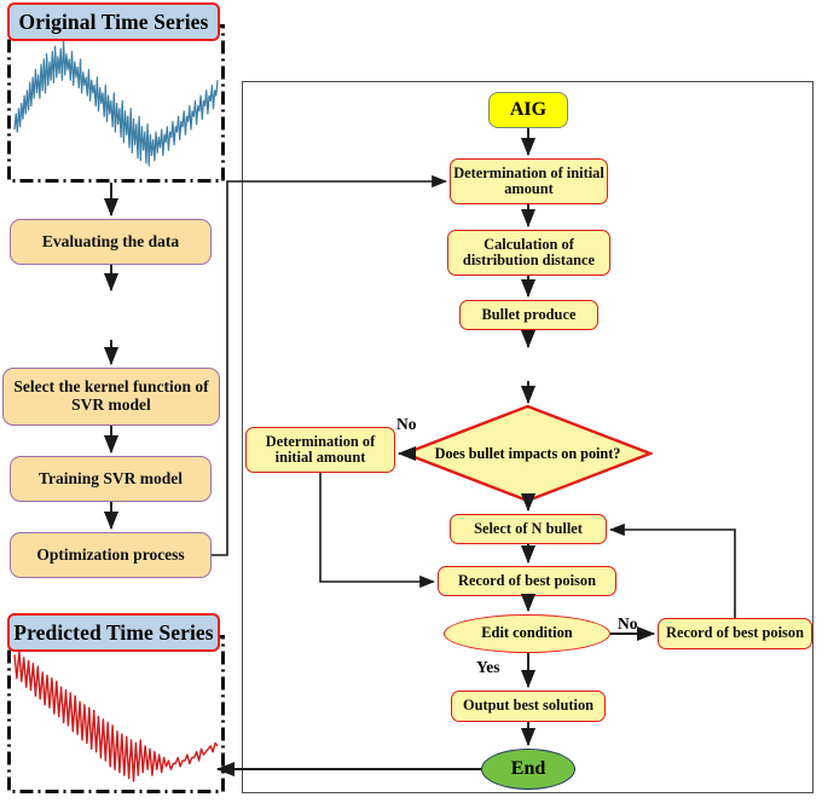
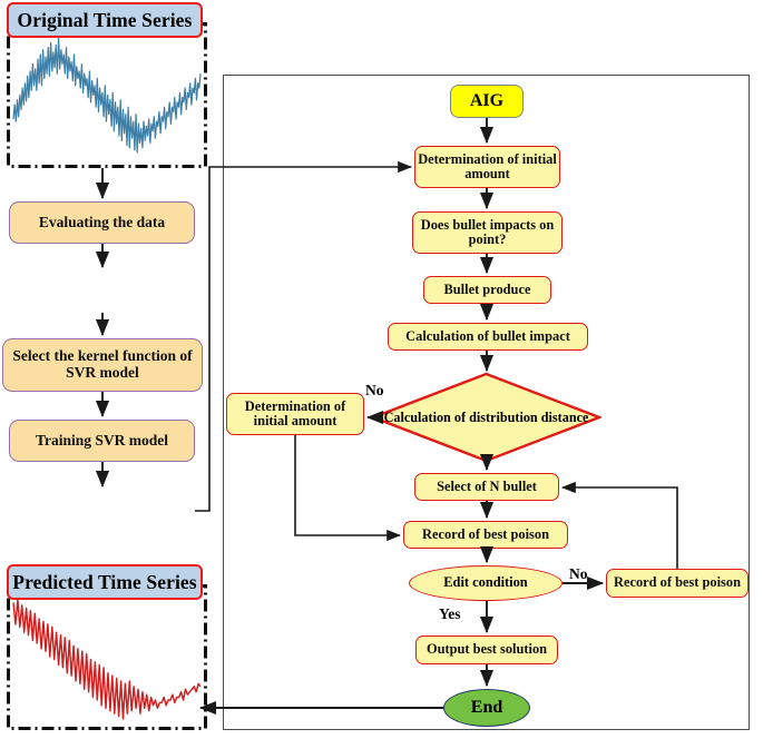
  Original Time Series
  Predicted Time Series
  Evaluating the data
  Select the kernel function of SVR model
  Training SVR model
- Optimization process
  AIG
  Determination of initial amount
- Calculation of distribution distance
+ Does bullet impacts on point?
  Bullet produce
+ Calculation of bullet impact
- Does bullet impacts on point?
+ Calculation of distribution distance
  Determination of initial amount
  Select of N bullet
  Record of best poison
  Edit condition
  Record of best poison
  Output best solution
  End
  No
  No
  Yes
